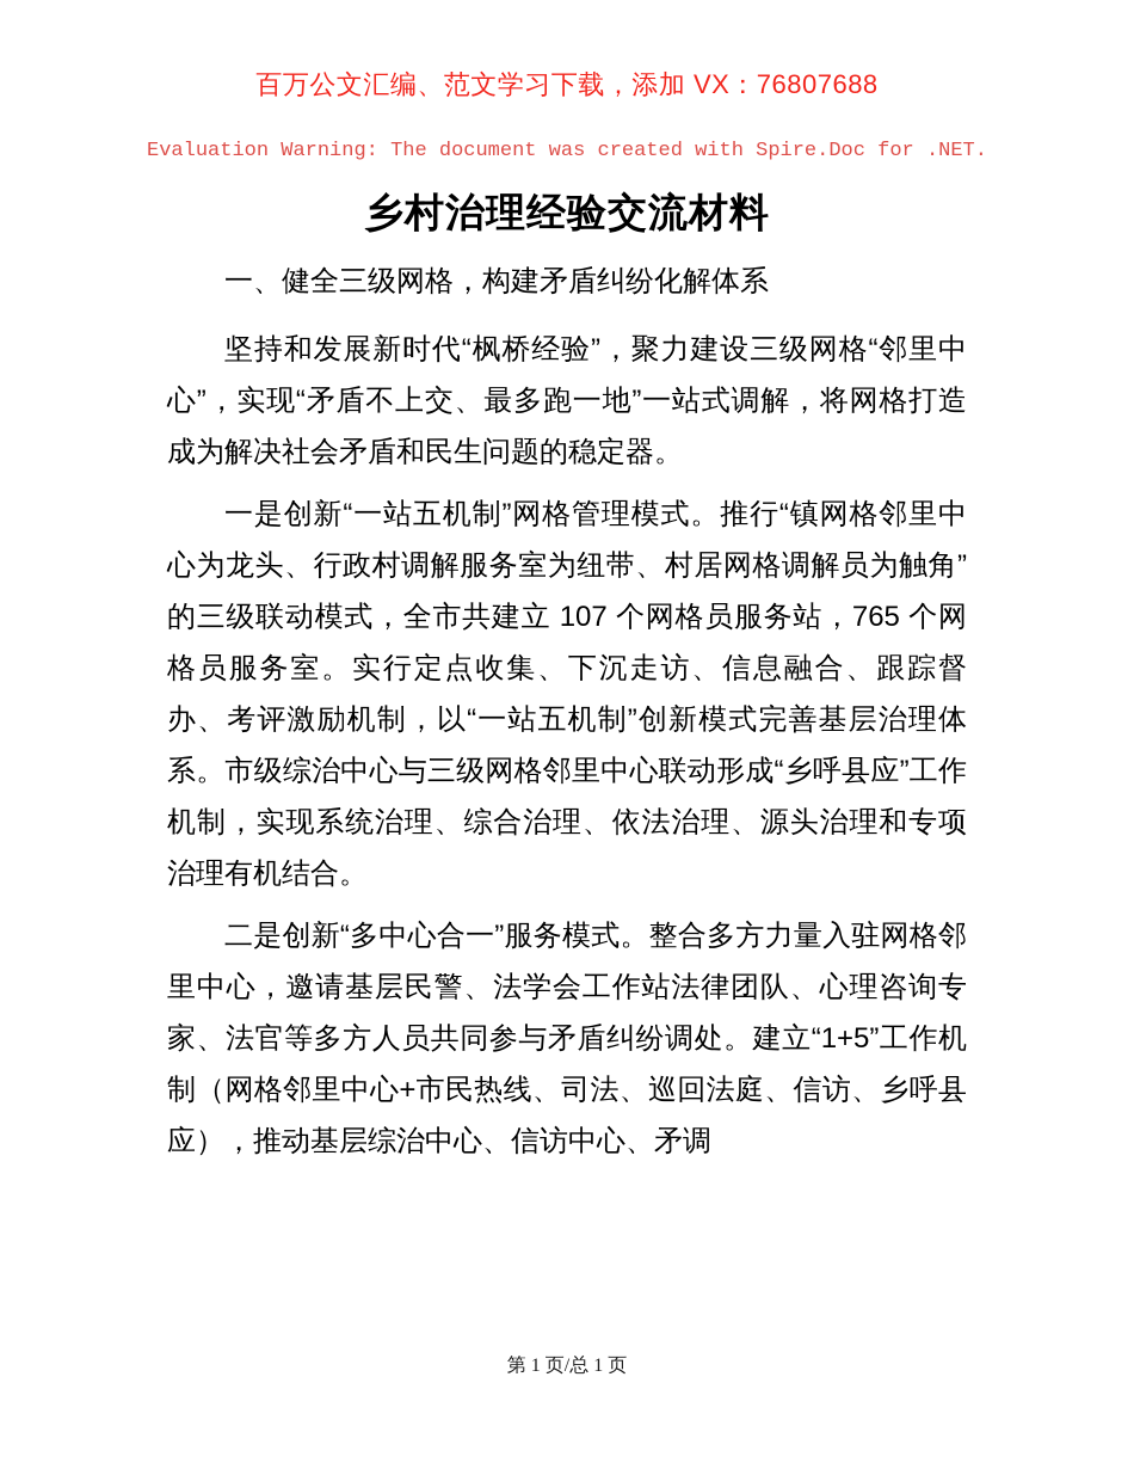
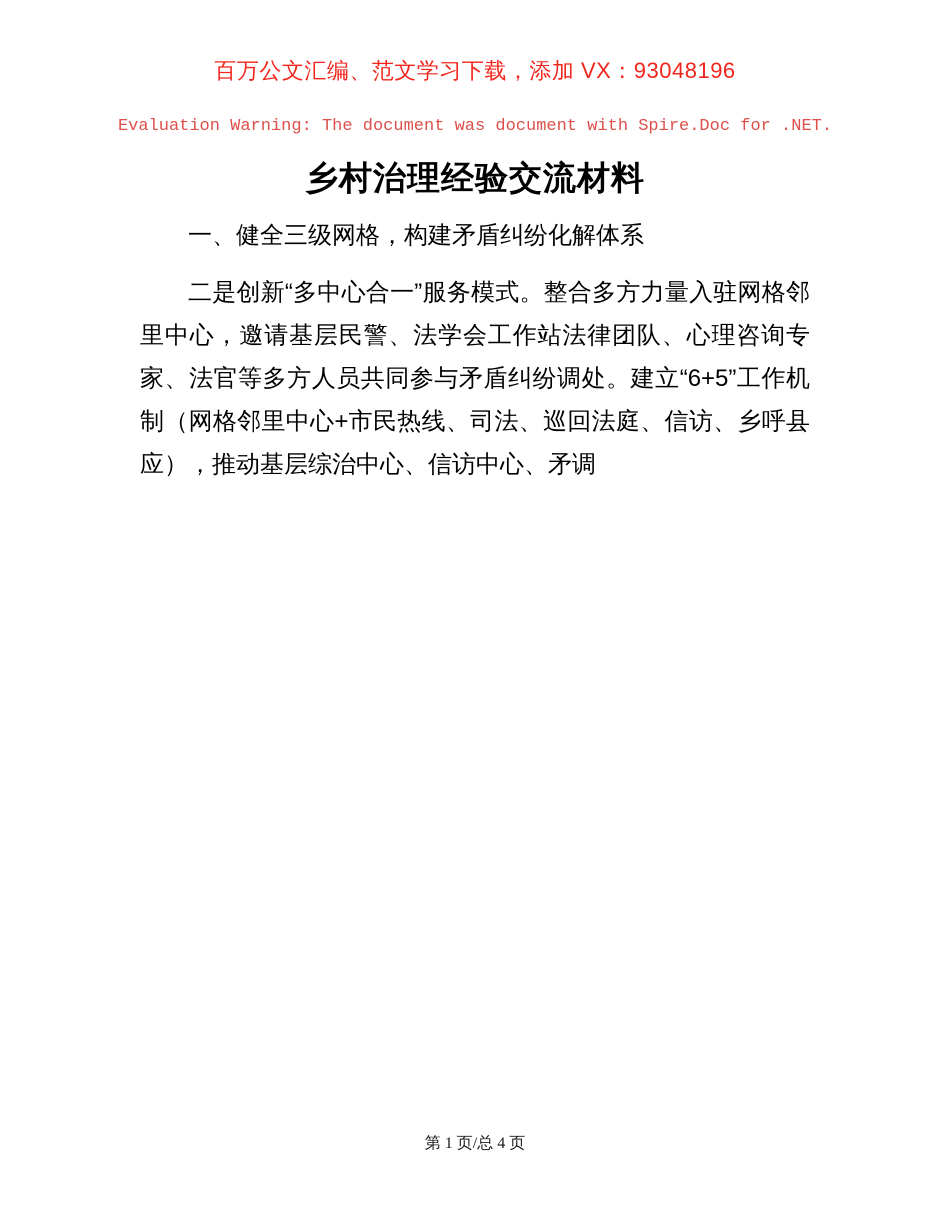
- 百万公文汇编、范文学习下载，添加 VX：76807688
+ 百万公文汇编、范文学习下载，添加 VX：93048196
- Evaluation Warning: The document was created with Spire.Doc for .NET.
+ Evaluation Warning: The document was document with Spire.Doc for .NET.
  乡村治理经验交流材料
  一、健全三级网格，构建矛盾纠纷化解体系
- 坚持和发展新时代“枫桥经验”，聚力建设三级网格“邻里中心”，实现“矛盾不上交、最多跑一地”一站式调解，将网格打造成为解决社会矛盾和民生问题的稳定器。
- 一是创新“一站五机制”网格管理模式。推行“镇网格邻里中心为龙头、行政村调解服务室为纽带、村居网格调解员为触角”的三级联动模式，全市共建立 107 个网格员服务站，765 个网格员服务室。实行定点收集、下沉走访、信息融合、跟踪督办、考评激励机制，以“一站五机制”创新模式完善基层治理体系。市级综治中心与三级网格邻里中心联动形成“乡呼县应”工作机制，实现系统治理、综合治理、依法治理、源头治理和专项治理有机结合。
- 二是创新“多中心合一”服务模式。整合多方力量入驻网格邻里中心，邀请基层民警、法学会工作站法律团队、心理咨询专家、法官等多方人员共同参与矛盾纠纷调处。建立“1+5”工作机制（网格邻里中心+市民热线、司法、巡回法庭、信访、乡呼县应），推动基层综治中心、信访中心、矛调
+ 二是创新“多中心合一”服务模式。整合多方力量入驻网格邻里中心，邀请基层民警、法学会工作站法律团队、心理咨询专家、法官等多方人员共同参与矛盾纠纷调处。建立“6+5”工作机制（网格邻里中心+市民热线、司法、巡回法庭、信访、乡呼县应），推动基层综治中心、信访中心、矛调
- 第 1 页/总 1 页
+ 第 1 页/总 4 页
